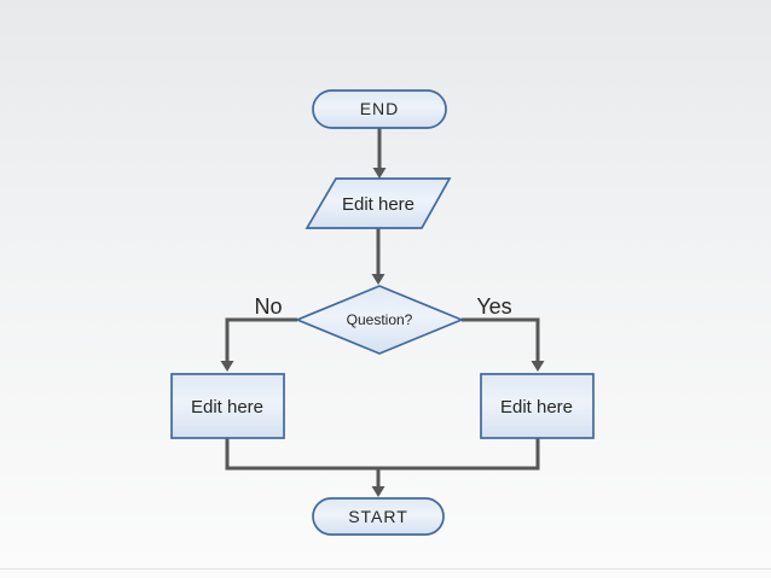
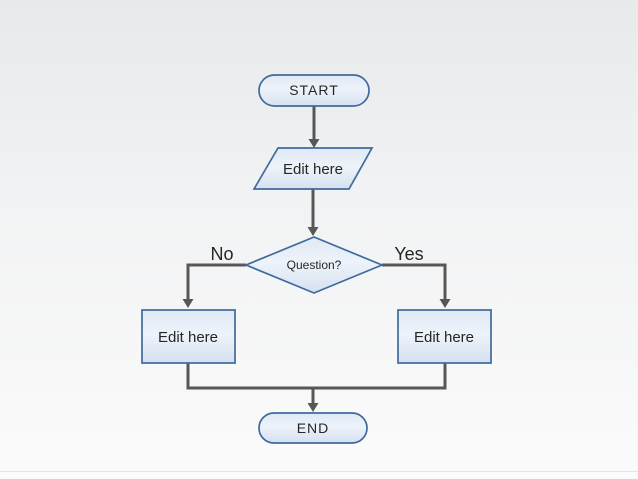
- END
+ START
  Edit here
  Question?
  No
  Yes
  Edit here
  Edit here
- START
+ END
